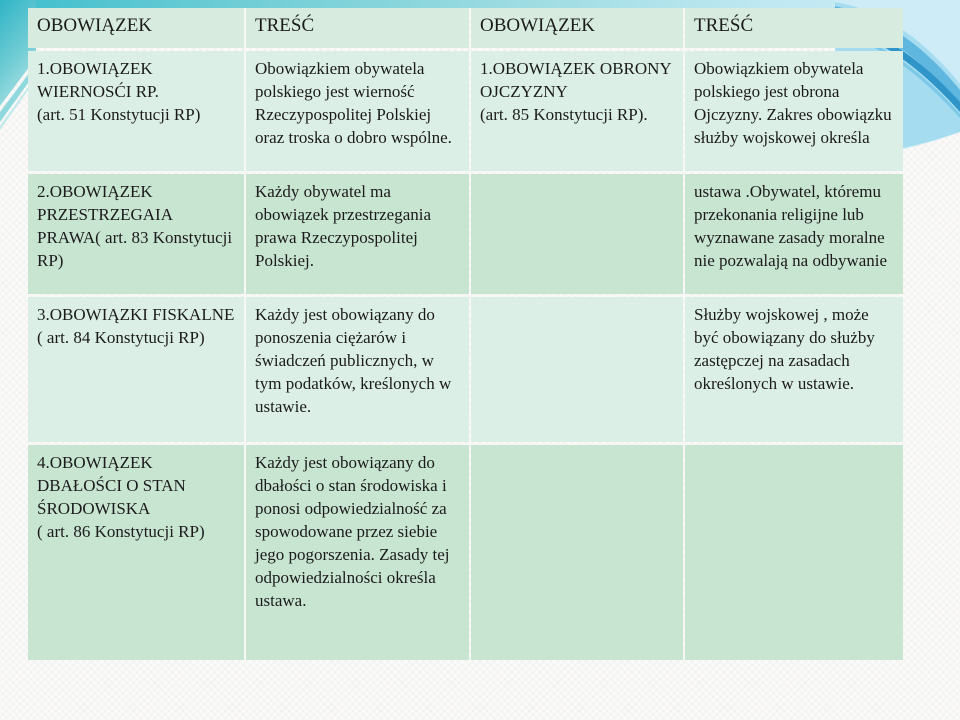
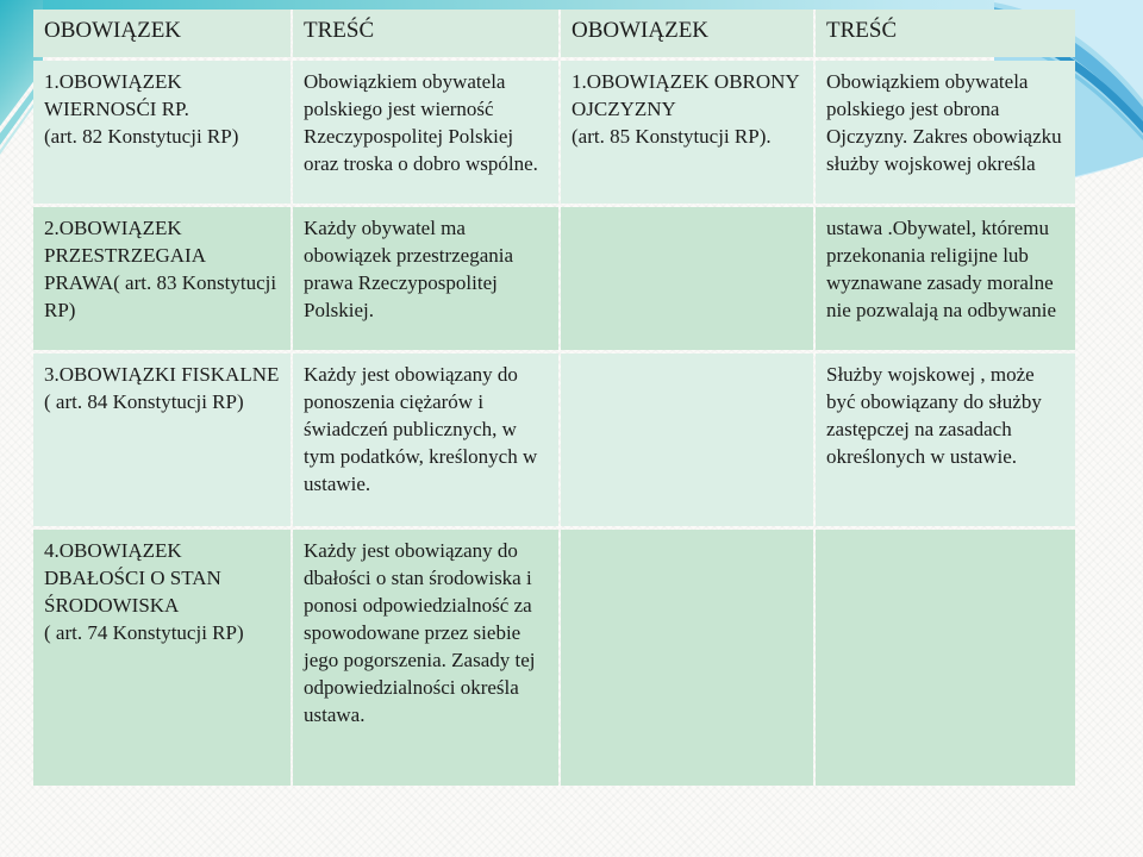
  OBOWIĄZEK	TREŚĆ	OBOWIĄZEK	TREŚĆ
- 1.OBOWIĄZEK WIERNOSĆI RP. (art. 51 Konstytucji RP)	Obowiązkiem obywatela polskiego jest wierność Rzeczypospolitej Polskiej oraz troska o dobro wspólne.	1.OBOWIĄZEK OBRONY OJCZYZNY (art. 85 Konstytucji RP).	Obowiązkiem obywatela polskiego jest obrona Ojczyzny. Zakres obowiązku służby wojskowej określa
+ 1.OBOWIĄZEK WIERNOSĆI RP. (art. 82 Konstytucji RP)	Obowiązkiem obywatela polskiego jest wierność Rzeczypospolitej Polskiej oraz troska o dobro wspólne.	1.OBOWIĄZEK OBRONY OJCZYZNY (art. 85 Konstytucji RP).	Obowiązkiem obywatela polskiego jest obrona Ojczyzny. Zakres obowiązku służby wojskowej określa
  2.OBOWIĄZEK PRZESTRZEGAIA PRAWA( art. 83 Konstytucji RP)	Każdy obywatel ma obowiązek przestrzegania prawa Rzeczypospolitej Polskiej.		ustawa .Obywatel, któremu przekonania religijne lub wyznawane zasady moralne nie pozwalają na odbywanie
  3.OBOWIĄZKI FISKALNE ( art. 84 Konstytucji RP)	Każdy jest obowiązany do ponoszenia ciężarów i świadczeń publicznych, w tym podatków, kreślonych w ustawie.		Służby wojskowej , może być obowiązany do służby zastępczej na zasadach określonych w ustawie.
- 4.OBOWIĄZEK DBAŁOŚCI O STAN ŚRODOWISKA ( art. 86 Konstytucji RP)	Każdy jest obowiązany do dbałości o stan środowiska i ponosi odpowiedzialność za spowodowane przez siebie jego pogorszenia. Zasady tej odpowiedzialności określa ustawa.
+ 4.OBOWIĄZEK DBAŁOŚCI O STAN ŚRODOWISKA ( art. 74 Konstytucji RP)	Każdy jest obowiązany do dbałości o stan środowiska i ponosi odpowiedzialność za spowodowane przez siebie jego pogorszenia. Zasady tej odpowiedzialności określa ustawa.
